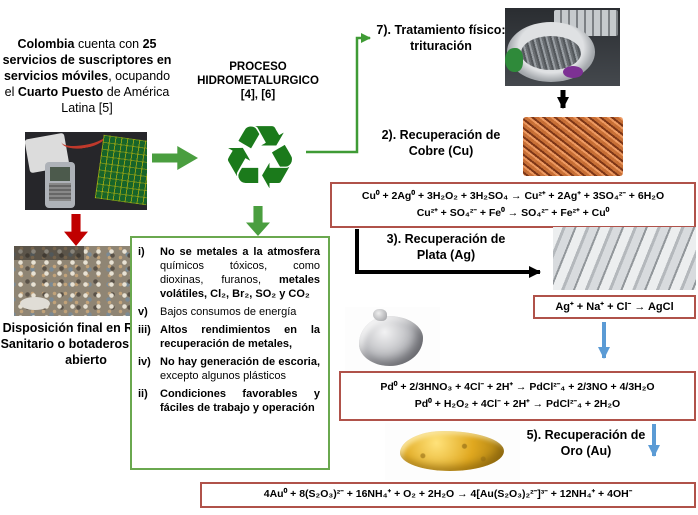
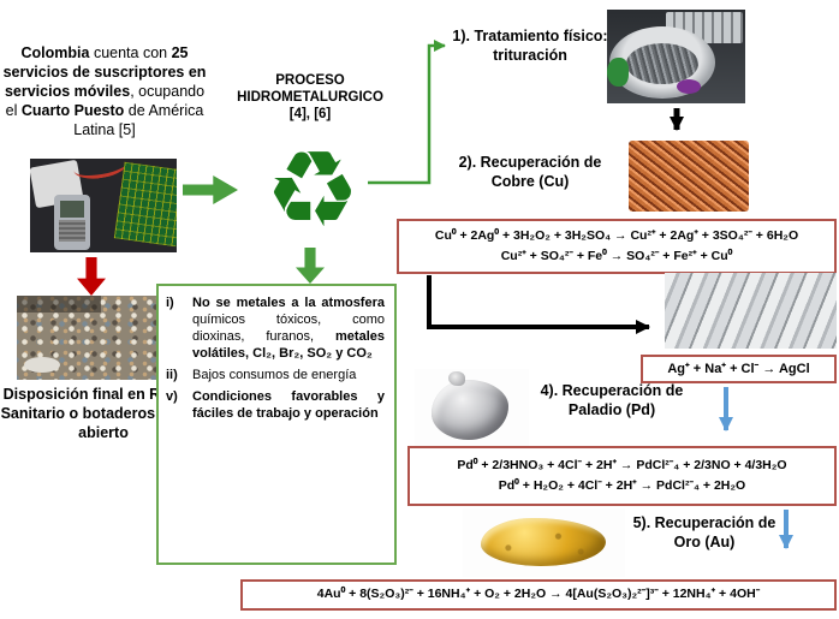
  Colombia cuenta con 25 servicios de suscriptores en servicios móviles, ocupando el Cuarto Puesto de América Latina [5]
  Disposición final en R Sanitario o botaderos abierto
  PROCESO HIDROMETALURGICO [4], [6]
  ♻
  i)
  No se metales a la atmosfera químicos tóxicos, como dioxinas, furanos, metales volátiles, Cl₂, Br₂, SO₂ y CO₂
- v)
+ ii)
  Bajos consumos de energía
- iii)
- Altos rendimientos en la recuperación de metales,
- iv)
- No hay generación de escoria, excepto algunos plásticos
- ii)
+ v)
  Condiciones favorables y fáciles de trabajo y operación
- 7). Tratamiento físico: trituración
+ 1). Tratamiento físico: trituración
  2). Recuperación de Cobre (Cu)
  Cu⁰ + 2Ag⁰ + 3H₂O₂ + 3H₂SO₄ → Cu²⁺ + 2Ag⁺ + 3SO₄²⁻ + 6H₂O
  Cu²⁺ + SO₄²⁻ + Fe⁰ → SO₄²⁻ + Fe²⁺ + Cu⁰
- 3). Recuperación de Plata (Ag)
  Ag⁺ + Na⁺ + Cl⁻ → AgCl
+ 4). Recuperación de Paladio (Pd)
  Pd⁰ + 2/3HNO₃ + 4Cl⁻ + 2H⁺ → PdCl²⁻₄ + 2/3NO + 4/3H₂O
  Pd⁰ + H₂O₂ + 4Cl⁻ + 2H⁺ → PdCl²⁻₄ + 2H₂O
  5). Recuperación de Oro (Au)
  4Au⁰ + 8(S₂O₃)²⁻ + 16NH₄⁺ + O₂ + 2H₂O → 4[Au(S₂O₃)₂²⁻]³⁻ + 12NH₄⁺ + 4OH⁻
